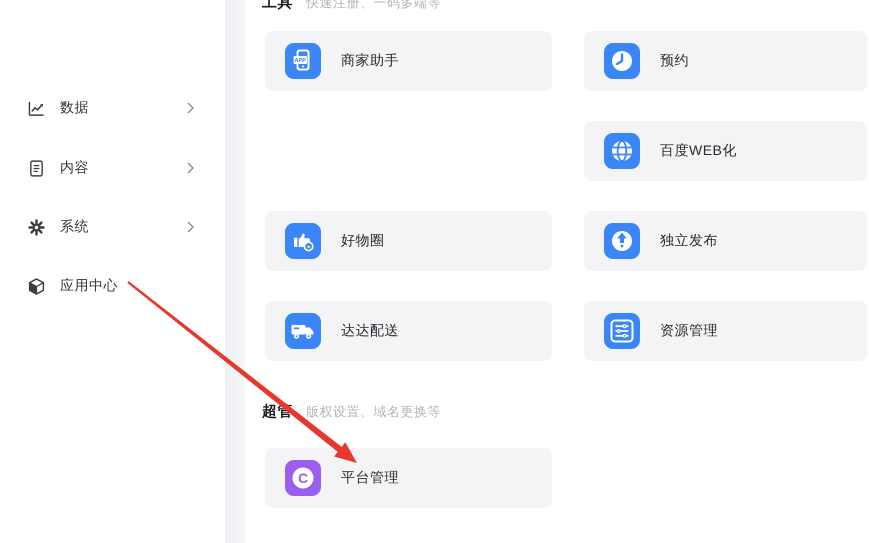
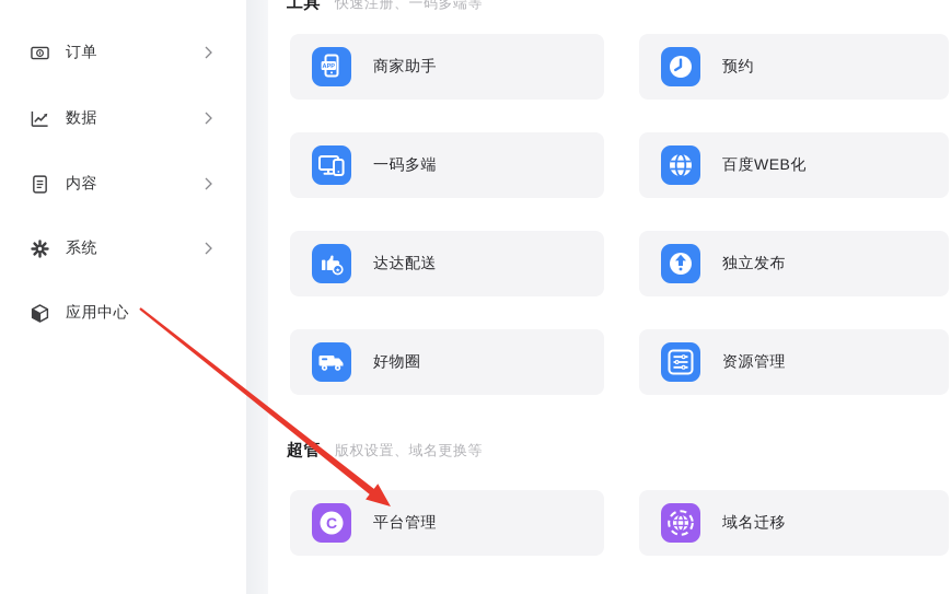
+ 订单
  数据
  内容
  系统
  应用中心
  工具
  快速注册、一码多端等
  商家助手
  预约
+ 一码多端
  百度WEB化
- 好物圈
+ 达达配送
  独立发布
- 达达配送
+ 好物圈
  资源管理
  超管
  版权设置、域名更换等
  C
  平台管理
+ 域名迁移
